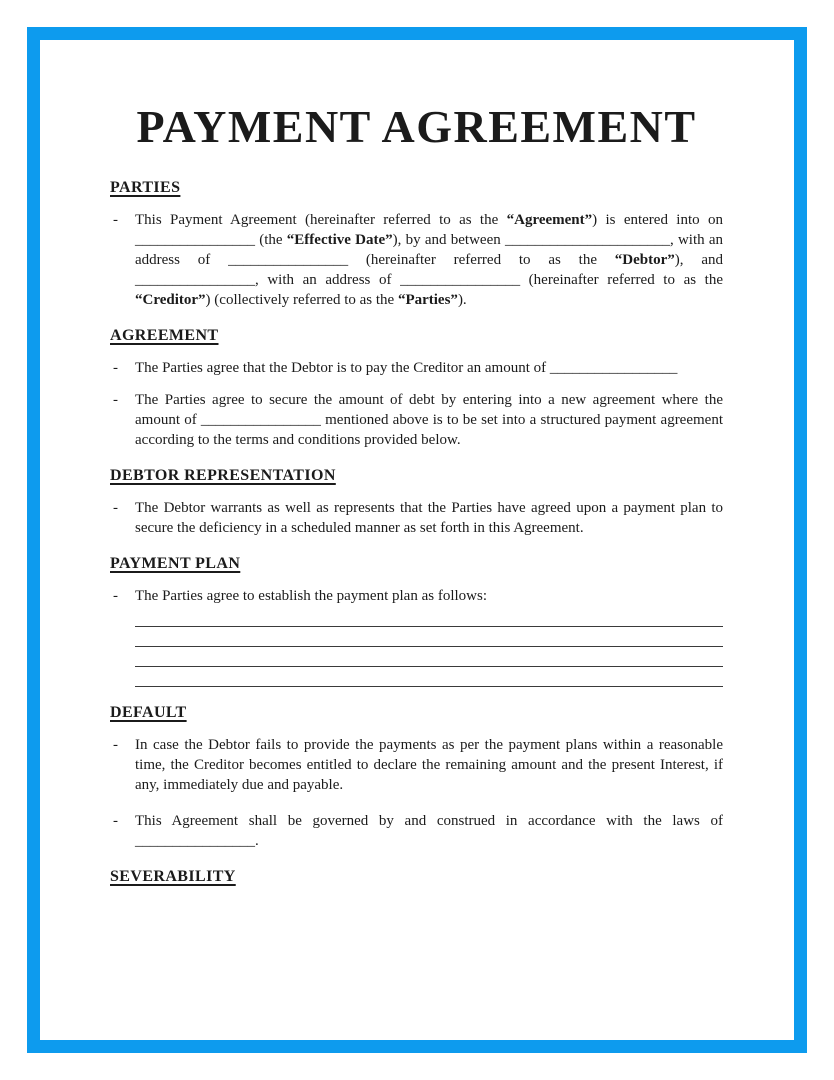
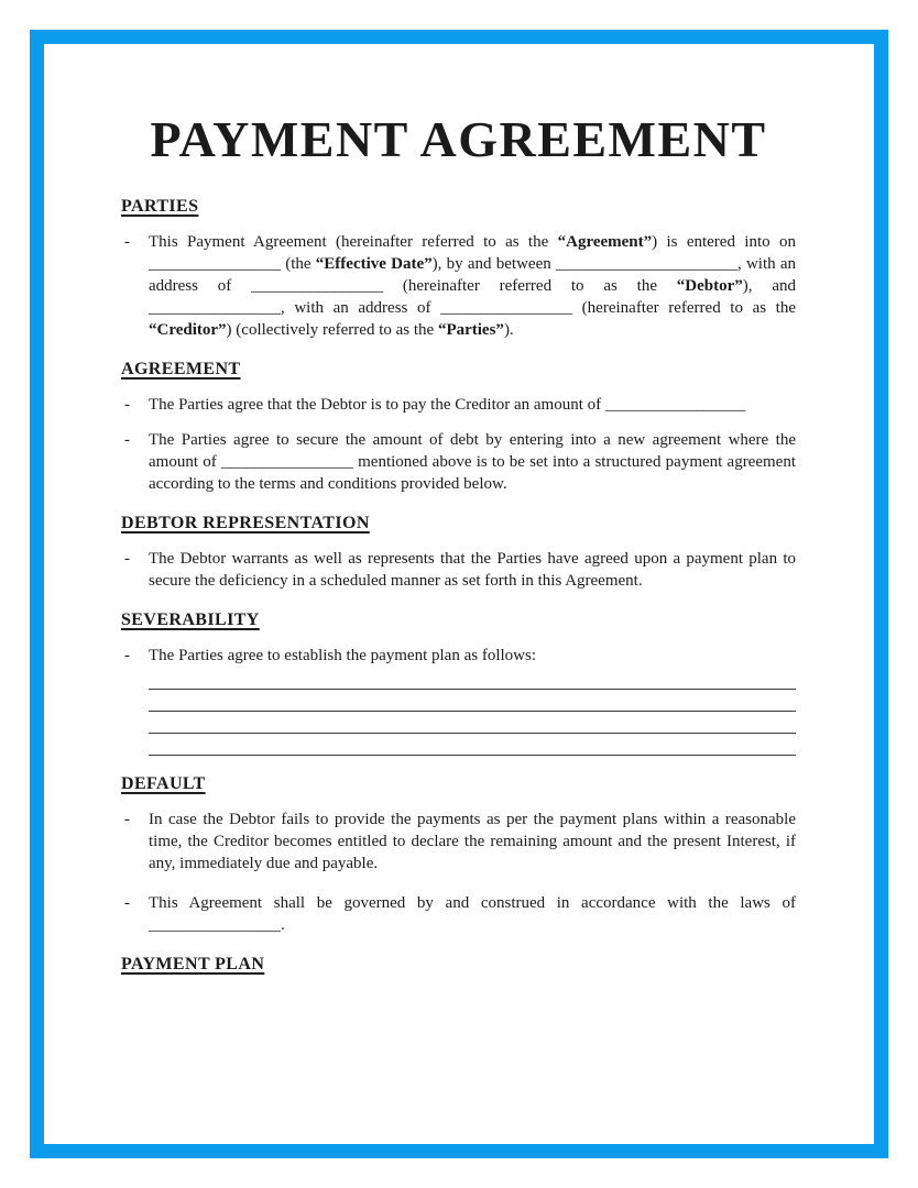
  PAYMENT AGREEMENT
  PARTIES
  -
  This Payment Agreement (hereinafter referred to as the “Agreement”) is entered into on ________________ (the “Effective Date”), by and between ______________________, with an address of ________________ (hereinafter referred to as the “Debtor”), and ________________, with an address of ________________ (hereinafter referred to as the “Creditor”) (collectively referred to as the “Parties”).
  AGREEMENT
  -
  The Parties agree that the Debtor is to pay the Creditor an amount of _________________
  -
  The Parties agree to secure the amount of debt by entering into a new agreement where the amount of ________________ mentioned above is to be set into a structured payment agreement according to the terms and conditions provided below.
  DEBTOR REPRESENTATION
  -
  The Debtor warrants as well as represents that the Parties have agreed upon a payment plan to secure the deficiency in a scheduled manner as set forth in this Agreement.
- PAYMENT PLAN
+ SEVERABILITY
  -
  The Parties agree to establish the payment plan as follows:
  DEFAULT
  -
  In case the Debtor fails to provide the payments as per the payment plans within a reasonable time, the Creditor becomes entitled to declare the remaining amount and the present Interest, if any, immediately due and payable.
  -
  This Agreement shall be governed by and construed in accordance with the laws of ________________.
- SEVERABILITY
+ PAYMENT PLAN
